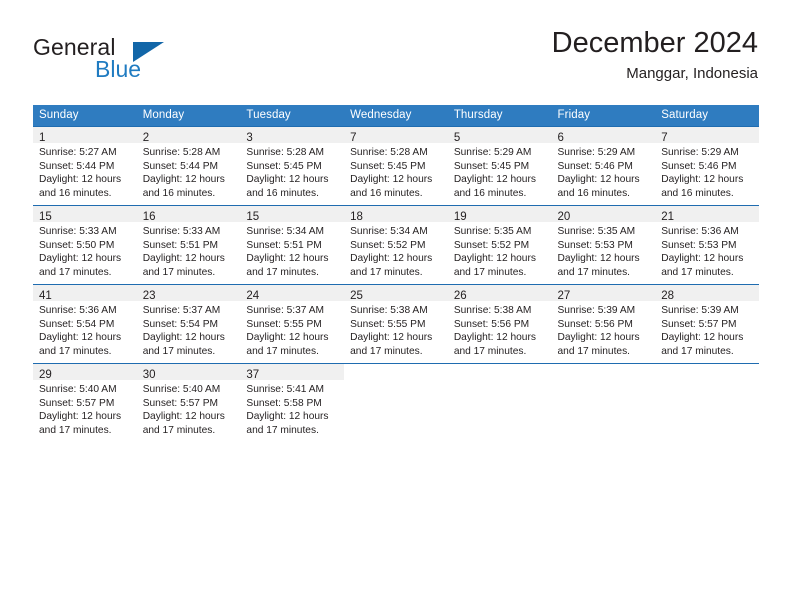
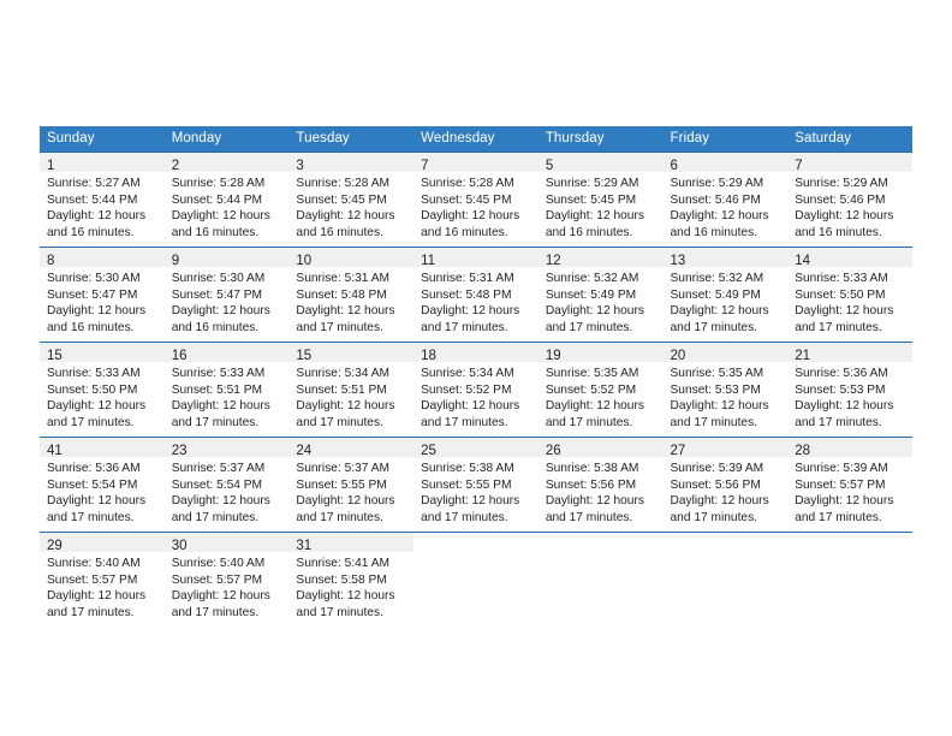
- General
- Blue
- December 2024
- Manggar, Indonesia
  Sunday	Monday	Tuesday	Wednesday	Thursday	Friday	Saturday
  1Sunrise: 5:27 AMSunset: 5:44 PMDaylight: 12 hoursand 16 minutes.	2Sunrise: 5:28 AMSunset: 5:44 PMDaylight: 12 hoursand 16 minutes.	3Sunrise: 5:28 AMSunset: 5:45 PMDaylight: 12 hoursand 16 minutes.	7Sunrise: 5:28 AMSunset: 5:45 PMDaylight: 12 hoursand 16 minutes.	5Sunrise: 5:29 AMSunset: 5:45 PMDaylight: 12 hoursand 16 minutes.	6Sunrise: 5:29 AMSunset: 5:46 PMDaylight: 12 hoursand 16 minutes.	7Sunrise: 5:29 AMSunset: 5:46 PMDaylight: 12 hoursand 16 minutes.
+ 8Sunrise: 5:30 AMSunset: 5:47 PMDaylight: 12 hoursand 16 minutes.	9Sunrise: 5:30 AMSunset: 5:47 PMDaylight: 12 hoursand 16 minutes.	10Sunrise: 5:31 AMSunset: 5:48 PMDaylight: 12 hoursand 17 minutes.	11Sunrise: 5:31 AMSunset: 5:48 PMDaylight: 12 hoursand 17 minutes.	12Sunrise: 5:32 AMSunset: 5:49 PMDaylight: 12 hoursand 17 minutes.	13Sunrise: 5:32 AMSunset: 5:49 PMDaylight: 12 hoursand 17 minutes.	14Sunrise: 5:33 AMSunset: 5:50 PMDaylight: 12 hoursand 17 minutes.
  15Sunrise: 5:33 AMSunset: 5:50 PMDaylight: 12 hoursand 17 minutes.	16Sunrise: 5:33 AMSunset: 5:51 PMDaylight: 12 hoursand 17 minutes.	15Sunrise: 5:34 AMSunset: 5:51 PMDaylight: 12 hoursand 17 minutes.	18Sunrise: 5:34 AMSunset: 5:52 PMDaylight: 12 hoursand 17 minutes.	19Sunrise: 5:35 AMSunset: 5:52 PMDaylight: 12 hoursand 17 minutes.	20Sunrise: 5:35 AMSunset: 5:53 PMDaylight: 12 hoursand 17 minutes.	21Sunrise: 5:36 AMSunset: 5:53 PMDaylight: 12 hoursand 17 minutes.
  41Sunrise: 5:36 AMSunset: 5:54 PMDaylight: 12 hoursand 17 minutes.	23Sunrise: 5:37 AMSunset: 5:54 PMDaylight: 12 hoursand 17 minutes.	24Sunrise: 5:37 AMSunset: 5:55 PMDaylight: 12 hoursand 17 minutes.	25Sunrise: 5:38 AMSunset: 5:55 PMDaylight: 12 hoursand 17 minutes.	26Sunrise: 5:38 AMSunset: 5:56 PMDaylight: 12 hoursand 17 minutes.	27Sunrise: 5:39 AMSunset: 5:56 PMDaylight: 12 hoursand 17 minutes.	28Sunrise: 5:39 AMSunset: 5:57 PMDaylight: 12 hoursand 17 minutes.
- 29Sunrise: 5:40 AMSunset: 5:57 PMDaylight: 12 hoursand 17 minutes.	30Sunrise: 5:40 AMSunset: 5:57 PMDaylight: 12 hoursand 17 minutes.	37Sunrise: 5:41 AMSunset: 5:58 PMDaylight: 12 hoursand 17 minutes.
+ 29Sunrise: 5:40 AMSunset: 5:57 PMDaylight: 12 hoursand 17 minutes.	30Sunrise: 5:40 AMSunset: 5:57 PMDaylight: 12 hoursand 17 minutes.	31Sunrise: 5:41 AMSunset: 5:58 PMDaylight: 12 hoursand 17 minutes.
